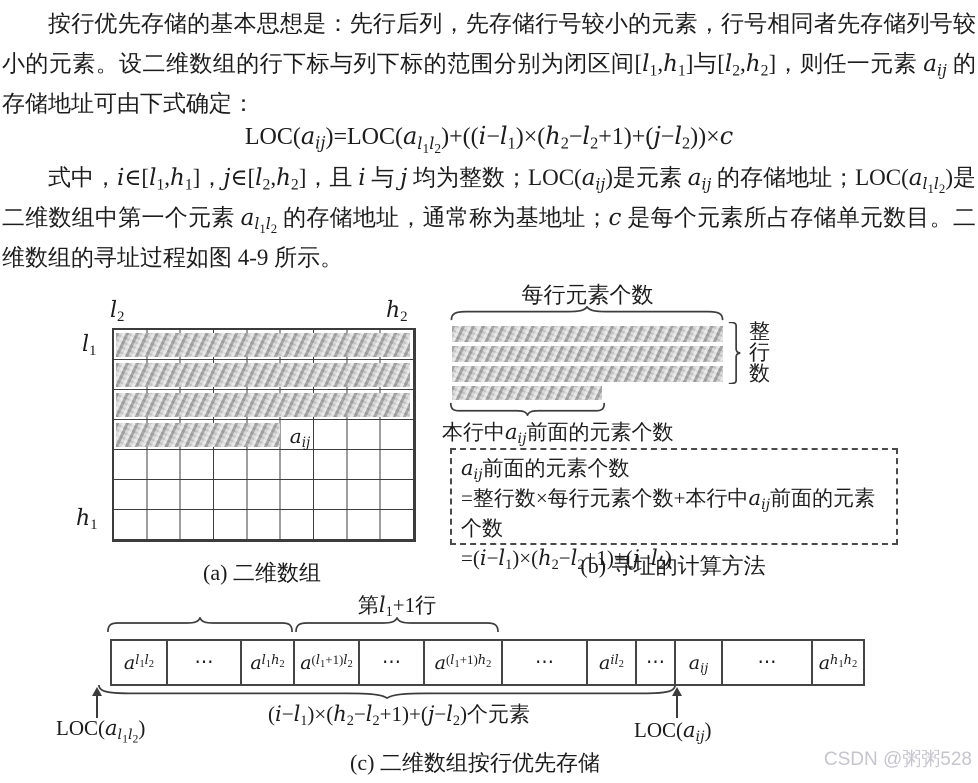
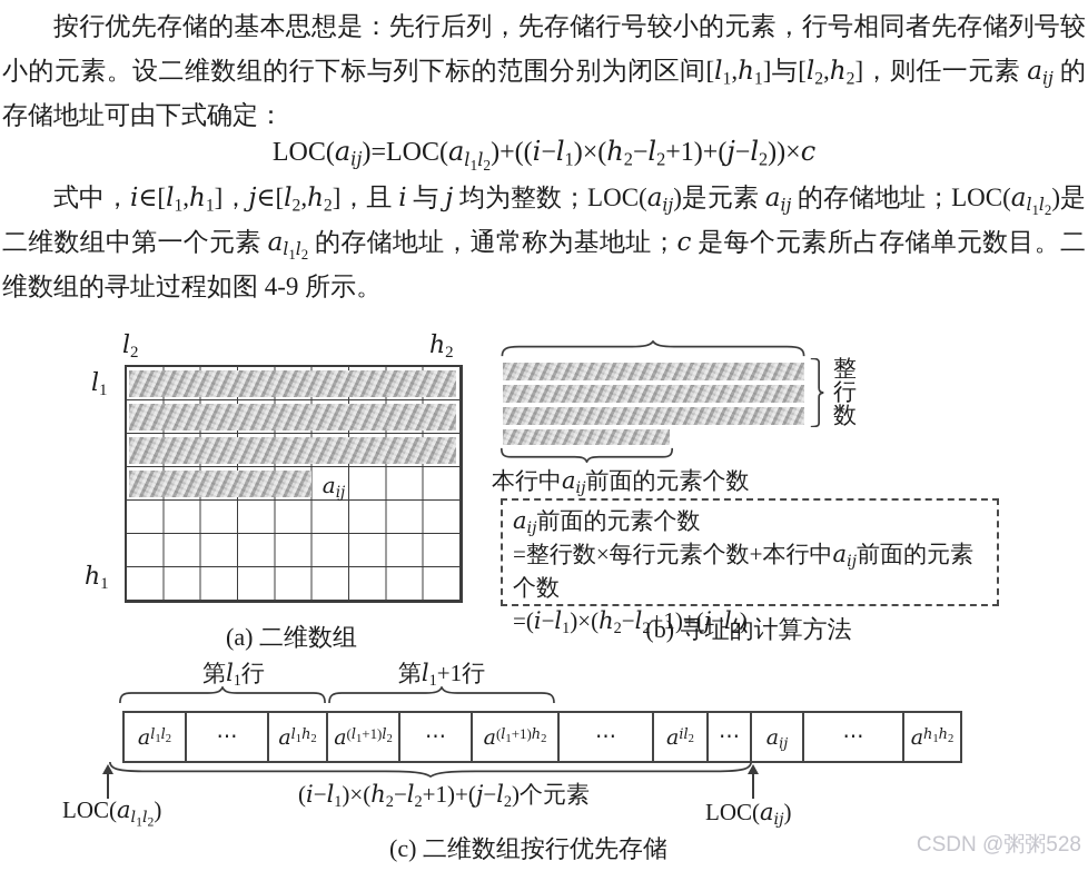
  按行优先存储的基本思想是：先行后列，先存储行号较小的元素，行号相同者先存储列号较小的元素。设二维数组的行下标与列下标的范围分别为闭区间[l1,h1]与[l2,h2]，则任一元素 aij 的存储地址可由下式确定：
  LOC(aij)=LOC(al1l2)+((i−l1)×(h2−l2+1)+(j−l2))×c
  式中，i∈[l1,h1]，j∈[l2,h2]，且 i 与 j 均为整数；LOC(aij)是元素 aij 的存储地址；LOC(al1l2)是二维数组中第一个元素 al1l2 的存储地址，通常称为基地址；c 是每个元素所占存储单元数目。二维数组的寻址过程如图 4-9 所示。
  l2
  h2
  l1
  h1
  aij
  (a) 二维数组
- 每行元素个数
  整行数
  本行中aij前面的元素个数
  aij前面的元素个数
  =整行数×每行元素个数+本行中aij前面的元素个数
  =(i−l1)×(h2−l2+1)+(j−l2)
  (b) 寻址的计算方法
+ 第l1行
  第l1+1行
  a
  l1l2
  ⋯
  a
  l1h2
  a
  (l1+1)l2
  ⋯
  a
  (l1+1)h2
  ⋯
  a
  il2
  ⋯
  aij
  ⋯
  a
  h1h2
  (i−l1)×(h2−l2+1)+(j−l2)个元素
  LOC(al1l2)
  LOC(aij)
  (c) 二维数组按行优先存储
  CSDN @粥粥528
